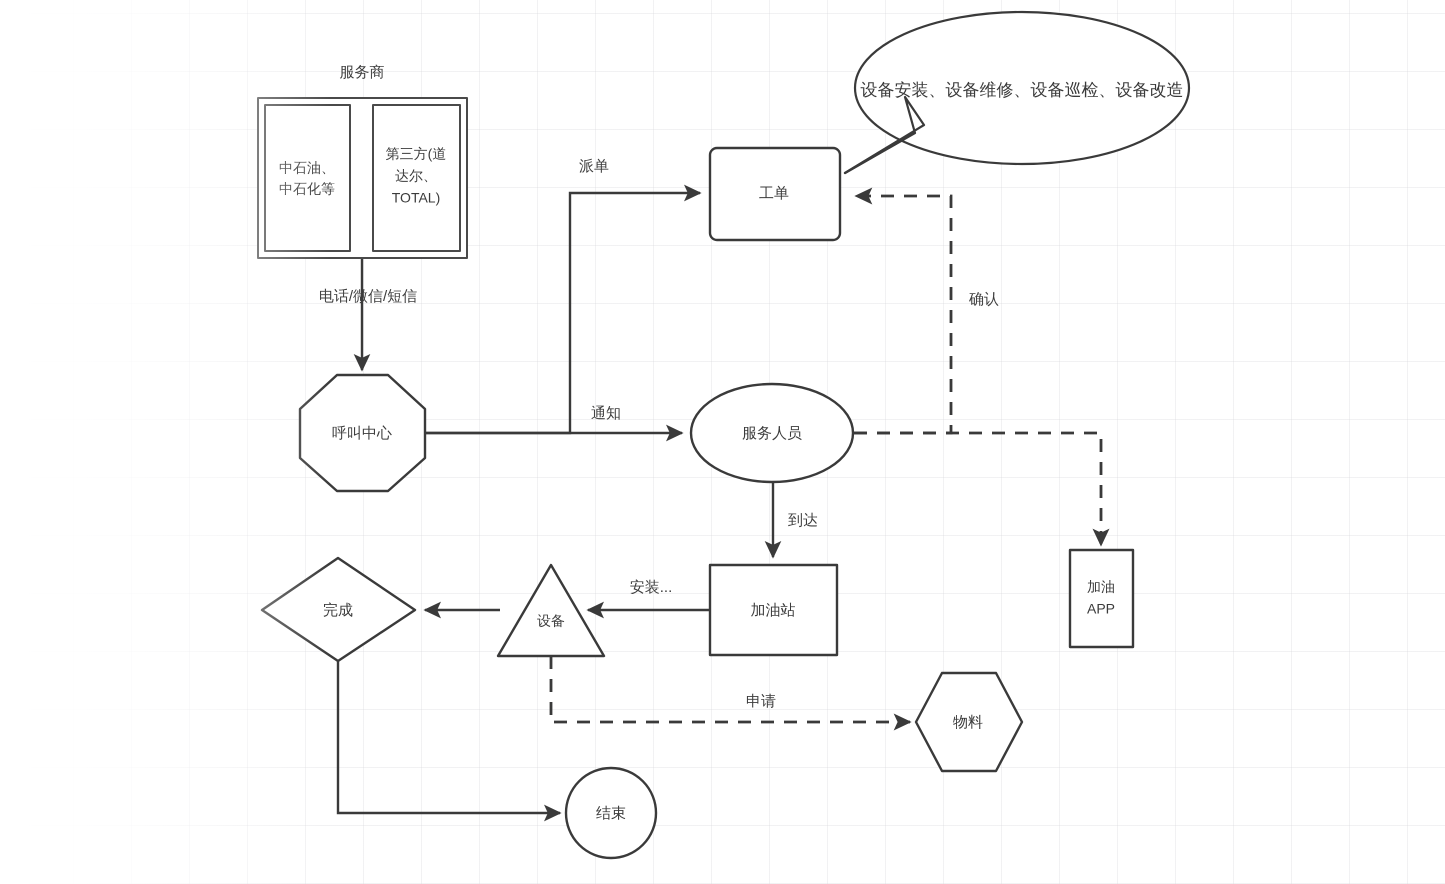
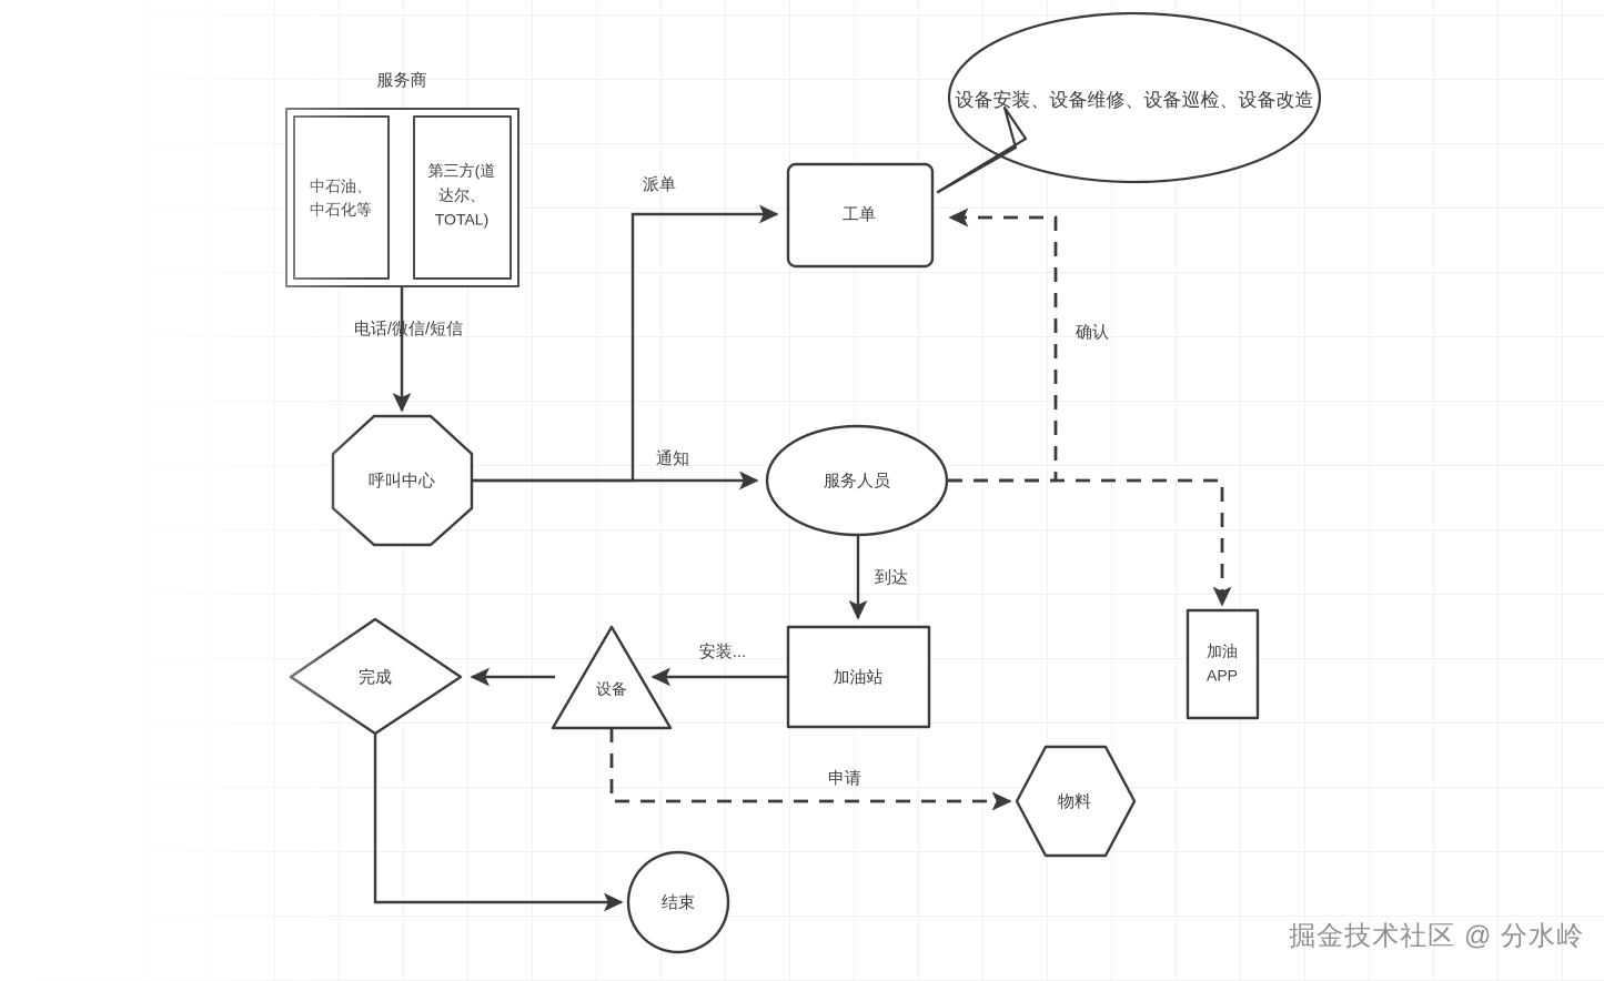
+ 掘金技术社区 @ 分水岭
